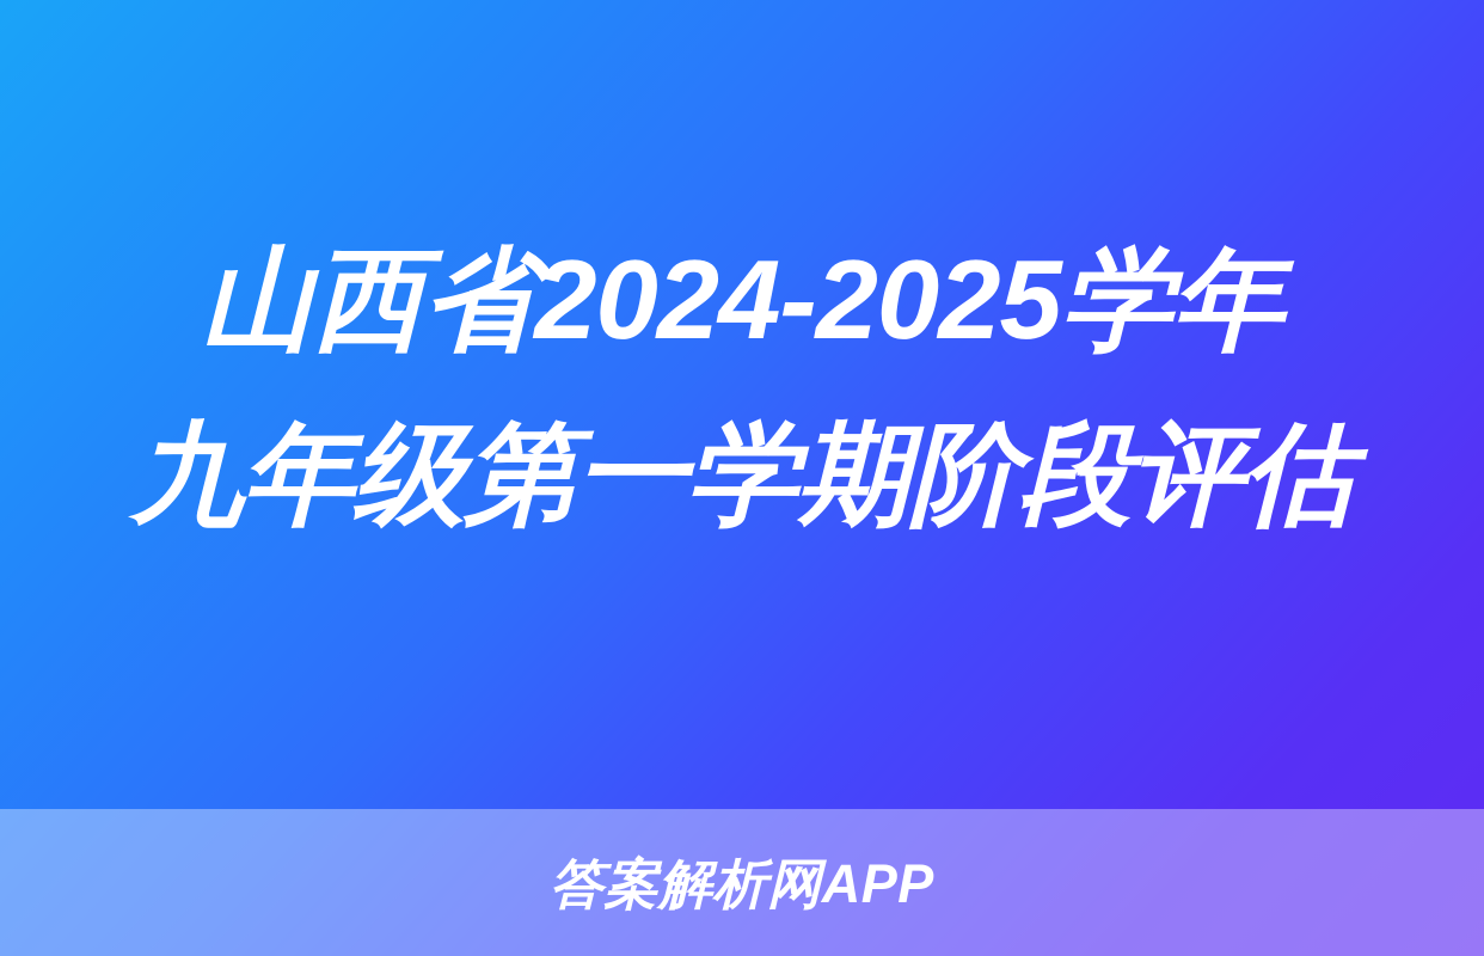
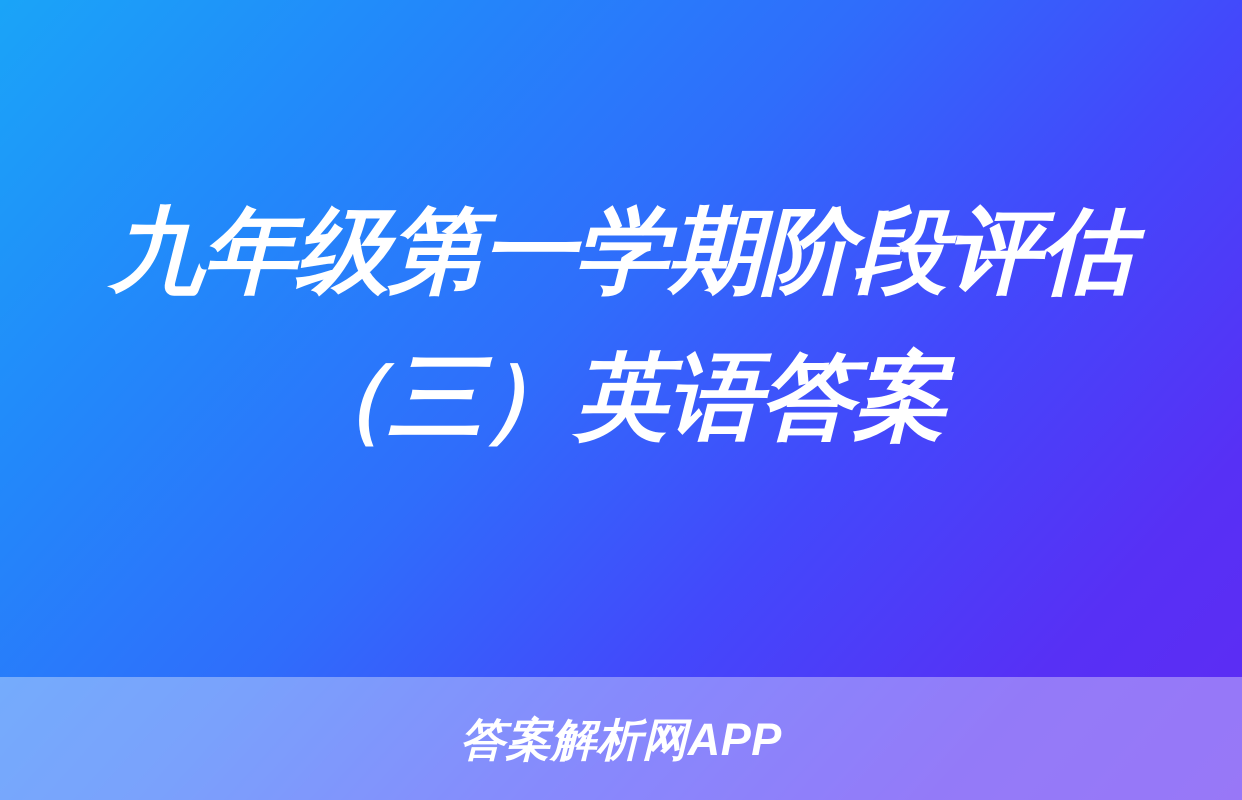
- 山西省2024-2025学年
  九年级第一学期阶段评估
+ （三）英语答案
  答案解析网APP
